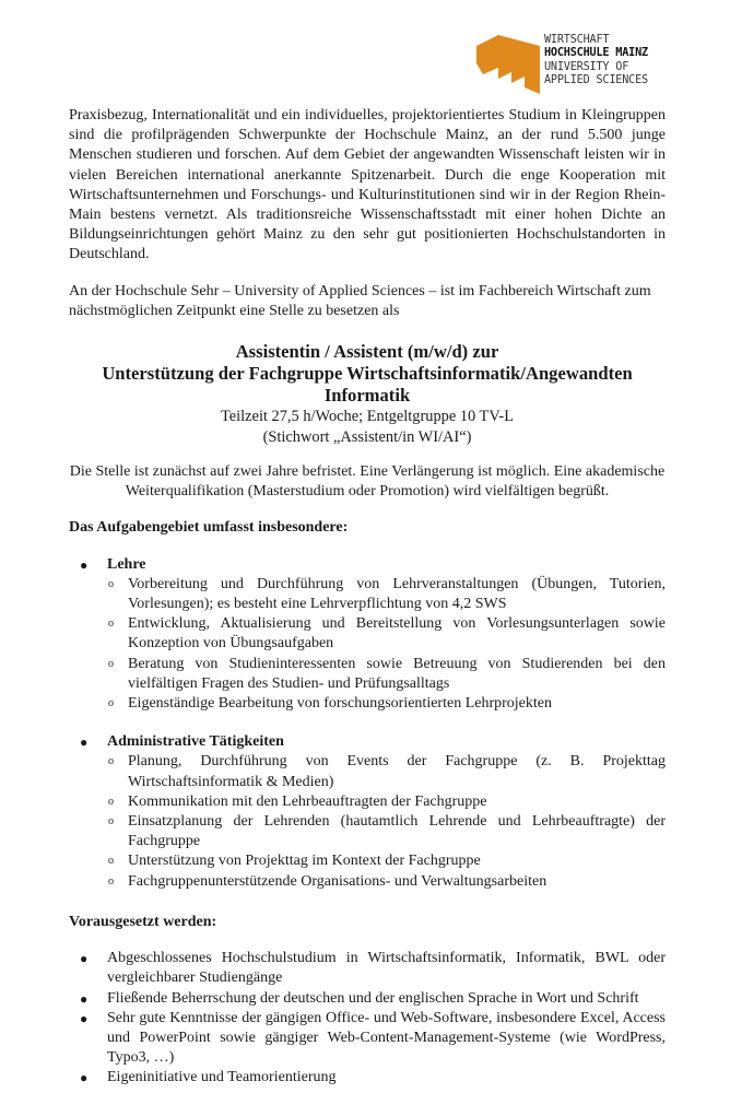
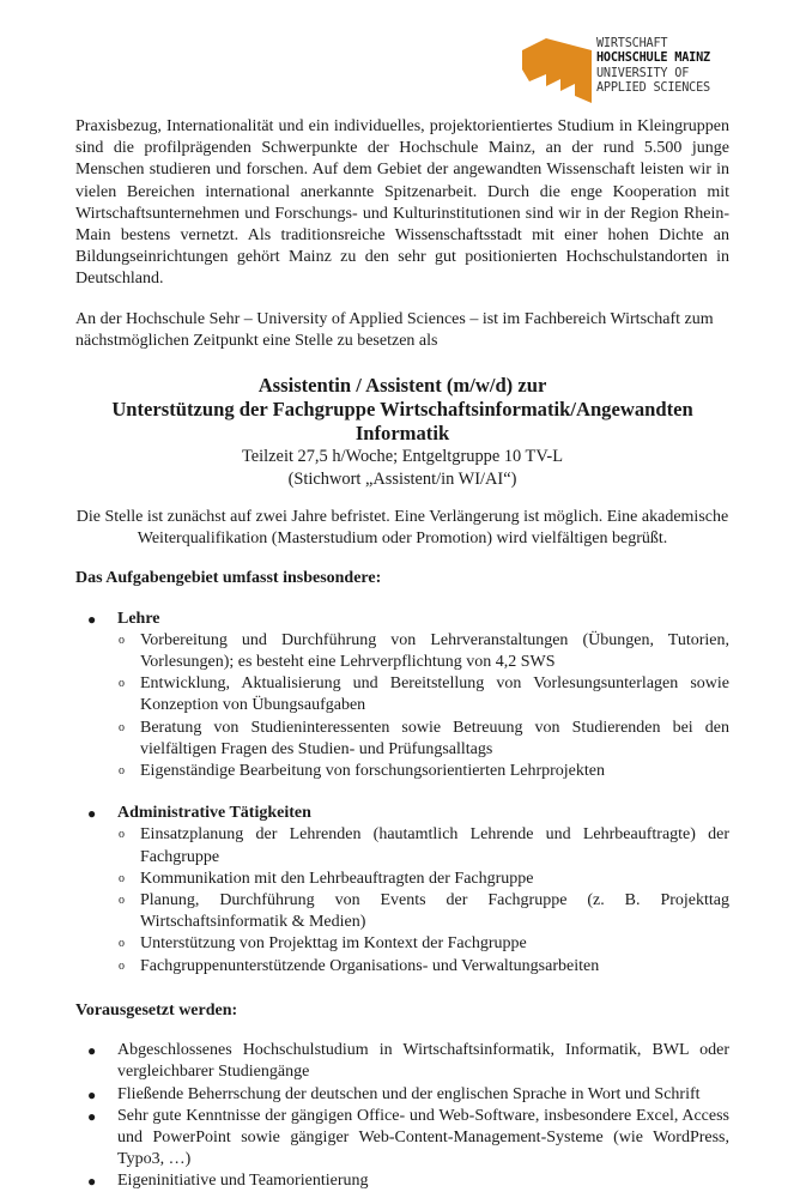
  WIRTSCHAFT
  HOCHSCHULE MAINZ
  UNIVERSITY OF
  APPLIED SCIENCES
  Praxisbezug, Internationalität und ein individuelles, projektorientiertes Studium in Kleingruppen sind die profilprägenden Schwerpunkte der Hochschule Mainz, an der rund 5.500 junge Menschen studieren und forschen. Auf dem Gebiet der angewandten Wissenschaft leisten wir in vielen Bereichen international anerkannte Spitzenarbeit. Durch die enge Kooperation mit Wirtschaftsunternehmen und Forschungs- und Kulturinstitutionen sind wir in der Region Rhein-Main bestens vernetzt. Als traditionsreiche Wissenschaftsstadt mit einer hohen Dichte an Bildungseinrichtungen gehört Mainz zu den sehr gut positionierten Hochschulstandorten in Deutschland.
  An der Hochschule Sehr – University of Applied Sciences – ist im Fachbereich Wirtschaft zum
  nächstmöglichen Zeitpunkt eine Stelle zu besetzen als
  Assistentin / Assistent (m/w/d) zur
  Unterstützung der Fachgruppe Wirtschaftsinformatik/Angewandten
  Informatik
  Teilzeit 27,5 h/Woche; Entgeltgruppe 10 TV-L
  (Stichwort „Assistent/in WI/AI“)
  Die Stelle ist zunächst auf zwei Jahre befristet. Eine Verlängerung ist möglich. Eine akademische
  Weiterqualifikation (Masterstudium oder Promotion) wird vielfältigen begrüßt.
  Das Aufgabengebiet umfasst insbesondere:
  ●
  Lehre
  o
  Vorbereitung und Durchführung von Lehrveranstaltungen (Übungen, Tutorien, Vorlesungen); es besteht eine Lehrverpflichtung von 4,2 SWS
  o
  Entwicklung, Aktualisierung und Bereitstellung von Vorlesungsunterlagen sowie Konzeption von Übungsaufgaben
  o
  Beratung von Studieninteressenten sowie Betreuung von Studierenden bei den vielfältigen Fragen des Studien- und Prüfungsalltags
  o
  Eigenständige Bearbeitung von forschungsorientierten Lehrprojekten
  ●
  Administrative Tätigkeiten
  o
- Planung, Durchführung von Events der Fachgruppe (z. B. Projekttag Wirtschaftsinformatik & Medien)
+ Einsatzplanung der Lehrenden (hautamtlich Lehrende und Lehrbeauftragte) der Fachgruppe
  o
  Kommunikation mit den Lehrbeauftragten der Fachgruppe
  o
- Einsatzplanung der Lehrenden (hautamtlich Lehrende und Lehrbeauftragte) der Fachgruppe
+ Planung, Durchführung von Events der Fachgruppe (z. B. Projekttag Wirtschaftsinformatik & Medien)
  o
  Unterstützung von Projekttag im Kontext der Fachgruppe
  o
  Fachgruppenunterstützende Organisations- und Verwaltungsarbeiten
  Vorausgesetzt werden:
  ●
  Abgeschlossenes Hochschulstudium in Wirtschaftsinformatik, Informatik, BWL oder vergleichbarer Studiengänge
  ●
  Fließende Beherrschung der deutschen und der englischen Sprache in Wort und Schrift
  ●
  Sehr gute Kenntnisse der gängigen Office- und Web-Software, insbesondere Excel, Access und PowerPoint sowie gängiger Web-Content-Management-Systeme (wie WordPress, Typo3, …)
  ●
  Eigeninitiative und Teamorientierung
